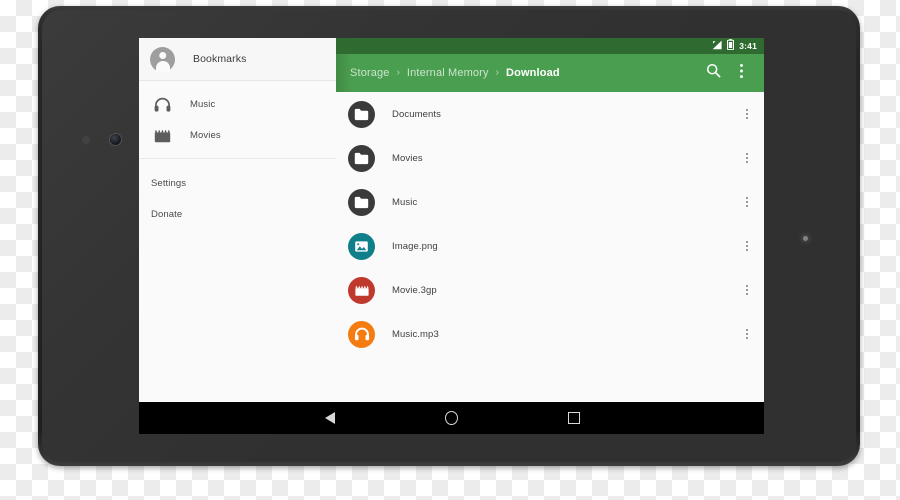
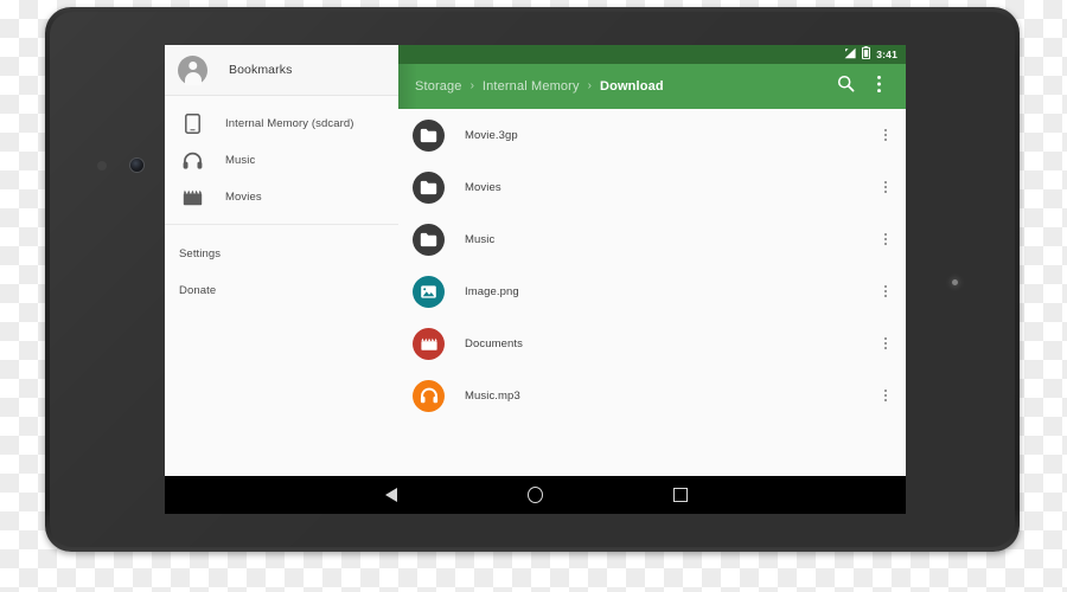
  Bookmarks
+ Internal Memory (sdcard)
  Music
  Movies
  Settings
  Donate
  3:41
  Storage
  ›
  Internal Memory
  ›
  Download
- Documents
+ Movie.3gp
  Movies
  Music
  Image.png
- Movie.3gp
+ Documents
  Music.mp3
